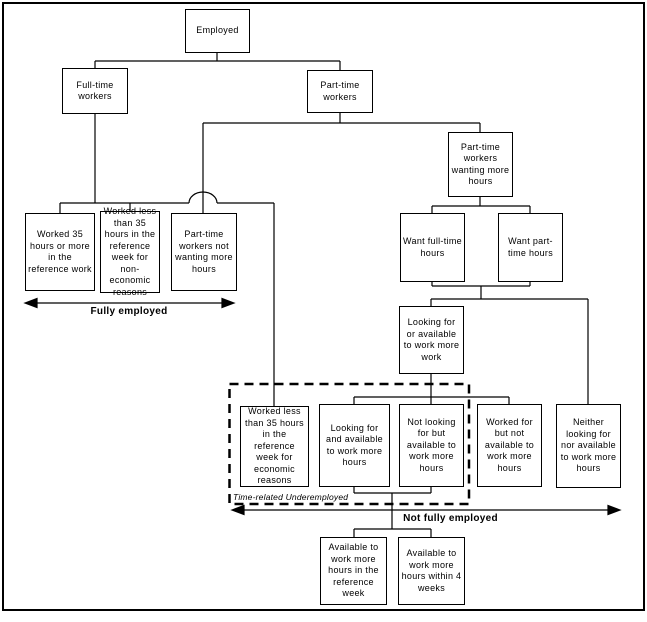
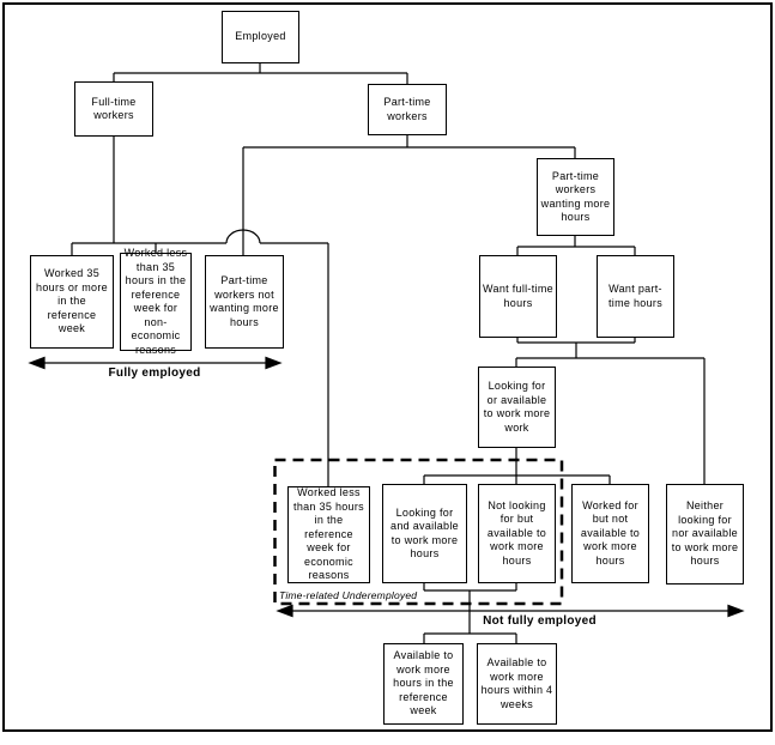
  Employed
  Full-time workers
  Part-time workers
- Worked 35 hours or more in the reference work
+ Worked 35 hours or more in the reference week
  Worked less than 35 hours in the reference week for non-economic reasons
  Part-time workers not wanting more hours
  Part-time workers wanting more hours
  Want full-time hours
  Want part-time hours
  Looking for or available to work more work
  Worked less than 35 hours in the reference week for economic reasons
  Looking for and available to work more hours
  Not looking for but available to work more hours
  Worked for but not available to work more hours
  Neither looking for nor available to work more hours
  Available to work more hours in the reference week
  Available to work more hours within 4 weeks
  Fully employed
  Not fully employed
  Time-related Underemployed
